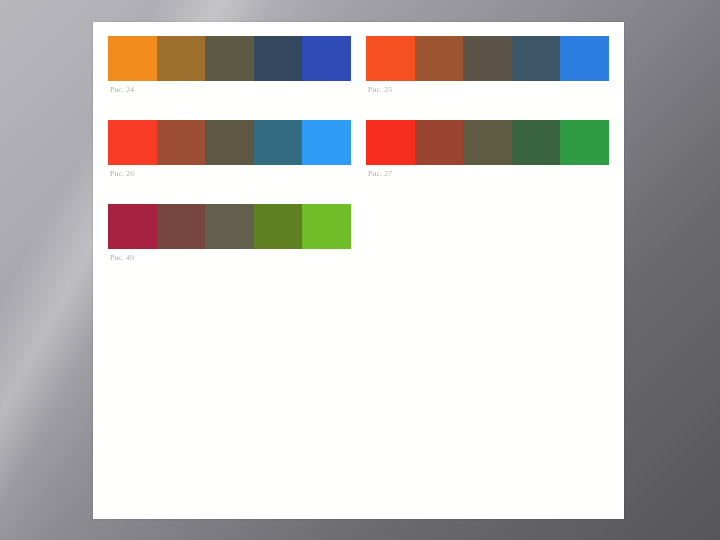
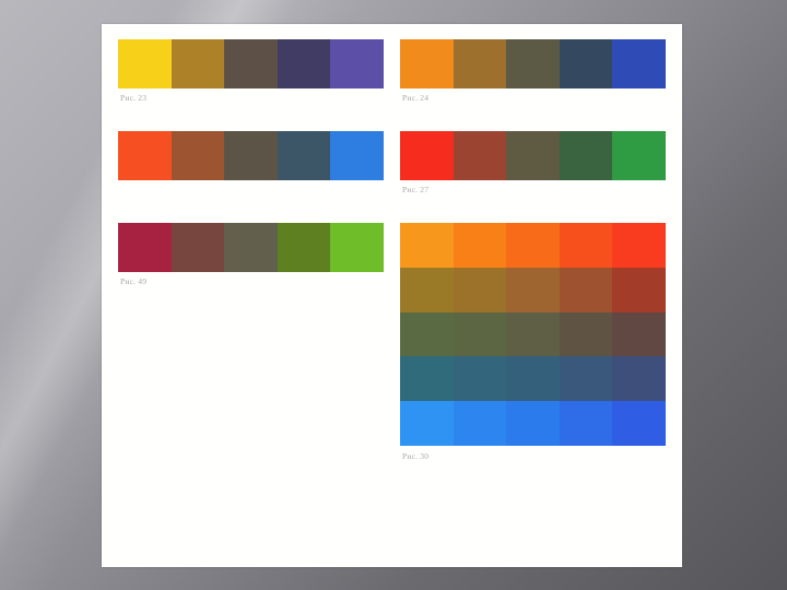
+ Рис. 23
  Рис. 24
- Рис. 25
- Рис. 26
  Рис. 27
  Рис. 49
+ Рис. 30
